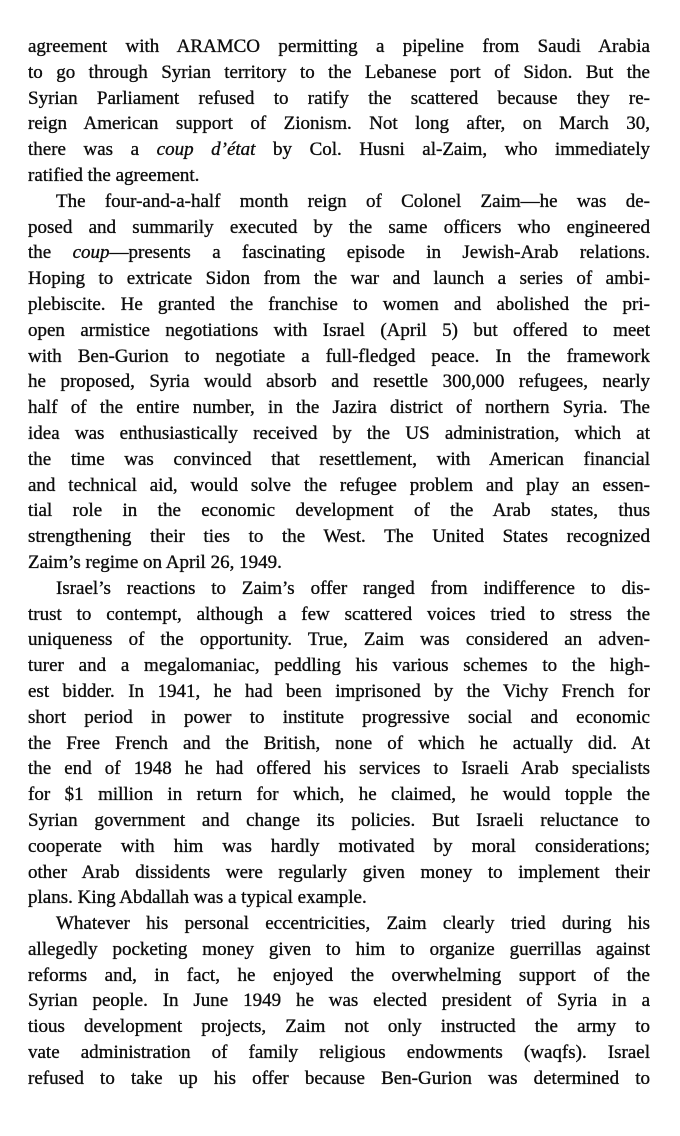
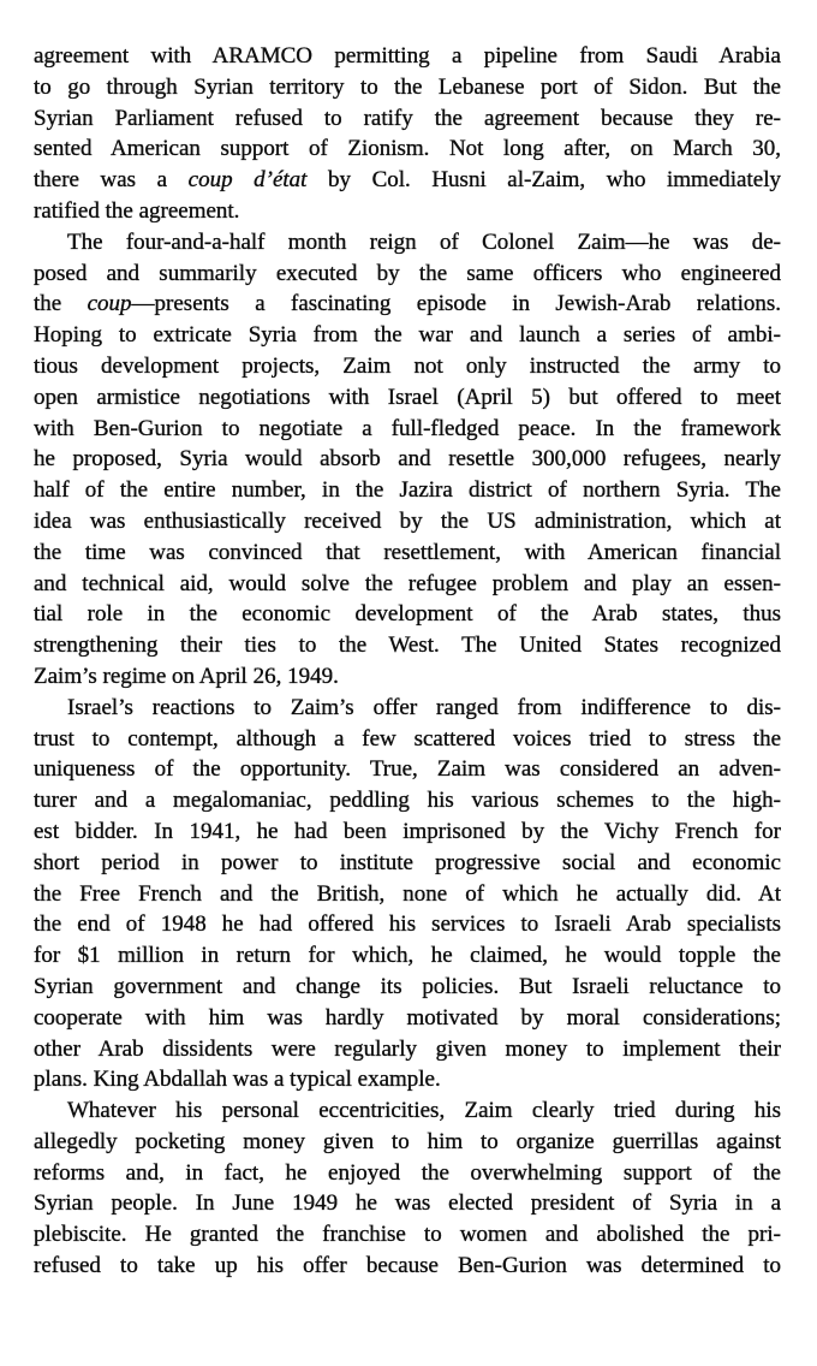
  agreement with ARAMCO permitting a pipeline from Saudi Arabia
  to go through Syrian territory to the Lebanese port of Sidon. But the
- Syrian Parliament refused to ratify the scattered because they re-
+ Syrian Parliament refused to ratify the agreement because they re-
- reign American support of Zionism. Not long after, on March 30,
+ sented American support of Zionism. Not long after, on March 30,
  there was a coup d’état by Col. Husni al-Zaim, who immediately
  ratified the agreement.
  The four-and-a-half month reign of Colonel Zaim—he was de-
  posed and summarily executed by the same officers who engineered
  the coup—presents a fascinating episode in Jewish-Arab relations.
- Hoping to extricate Sidon from the war and launch a series of ambi-
+ Hoping to extricate Syria from the war and launch a series of ambi-
- plebiscite. He granted the franchise to women and abolished the pri-
+ tious development projects, Zaim not only instructed the army to
  open armistice negotiations with Israel (April 5) but offered to meet
  with Ben-Gurion to negotiate a full-fledged peace. In the framework
  he proposed, Syria would absorb and resettle 300,000 refugees, nearly
  half of the entire number, in the Jazira district of northern Syria. The
  idea was enthusiastically received by the US administration, which at
  the time was convinced that resettlement, with American financial
  and technical aid, would solve the refugee problem and play an essen-
  tial role in the economic development of the Arab states, thus
  strengthening their ties to the West. The United States recognized
  Zaim’s regime on April 26, 1949.
  Israel’s reactions to Zaim’s offer ranged from indifference to dis-
  trust to contempt, although a few scattered voices tried to stress the
  uniqueness of the opportunity. True, Zaim was considered an adven-
  turer and a megalomaniac, peddling his various schemes to the high-
  est bidder. In 1941, he had been imprisoned by the Vichy French for
  short period in power to institute progressive social and economic
  the Free French and the British, none of which he actually did. At
  the end of 1948 he had offered his services to Israeli Arab specialists
  for $1 million in return for which, he claimed, he would topple the
  Syrian government and change its policies. But Israeli reluctance to
  cooperate with him was hardly motivated by moral considerations;
  other Arab dissidents were regularly given money to implement their
  plans. King Abdallah was a typical example.
  Whatever his personal eccentricities, Zaim clearly tried during his
  allegedly pocketing money given to him to organize guerrillas against
  reforms and, in fact, he enjoyed the overwhelming support of the
  Syrian people. In June 1949 he was elected president of Syria in a
- tious development projects, Zaim not only instructed the army to
+ plebiscite. He granted the franchise to women and abolished the pri-
- vate administration of family religious endowments (waqfs). Israel
  refused to take up his offer because Ben-Gurion was determined to
